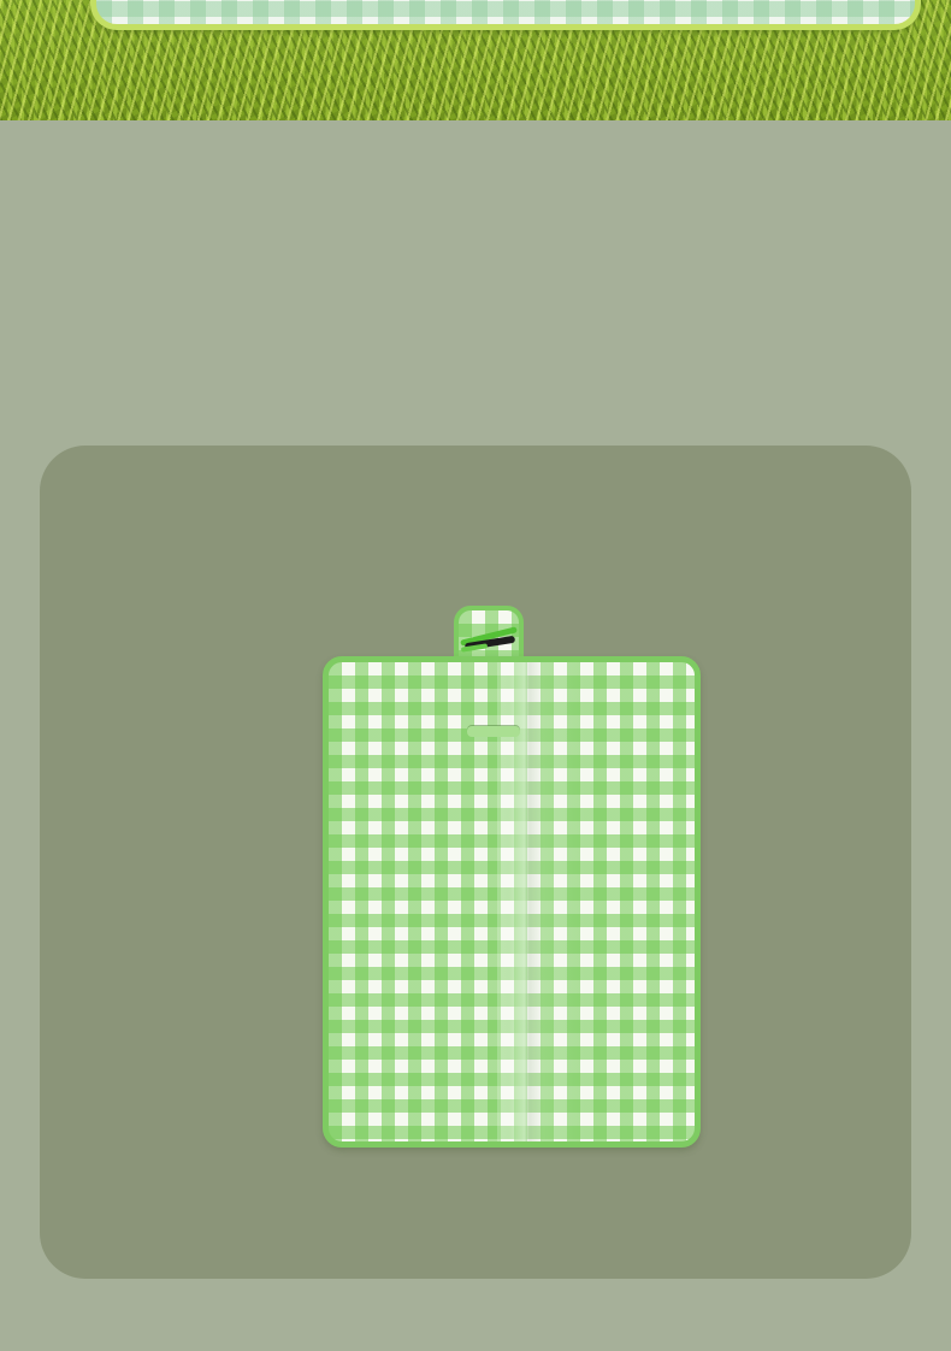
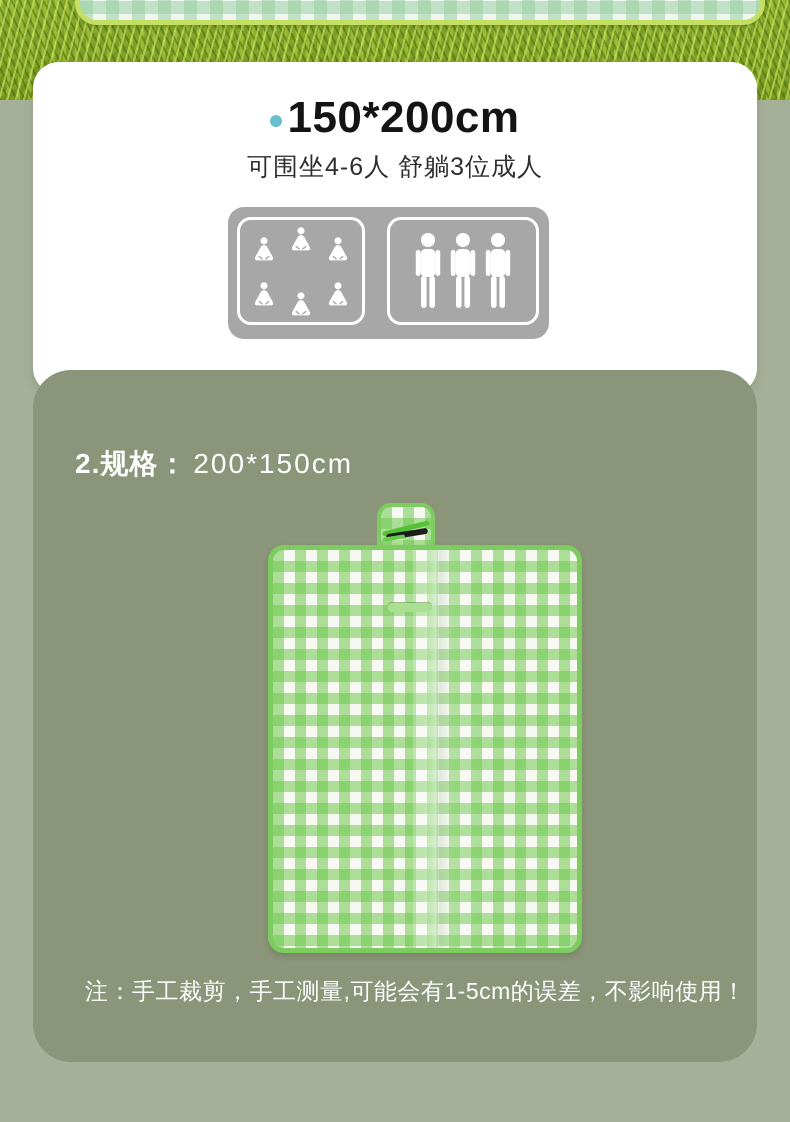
+ 150*200cm
+ 可围坐4-6人 舒躺3位成人
+ 2.规格： 200*150cm
+ 注：手工裁剪，手工测量,可能会有1-5cm的误差，不影响使用！
